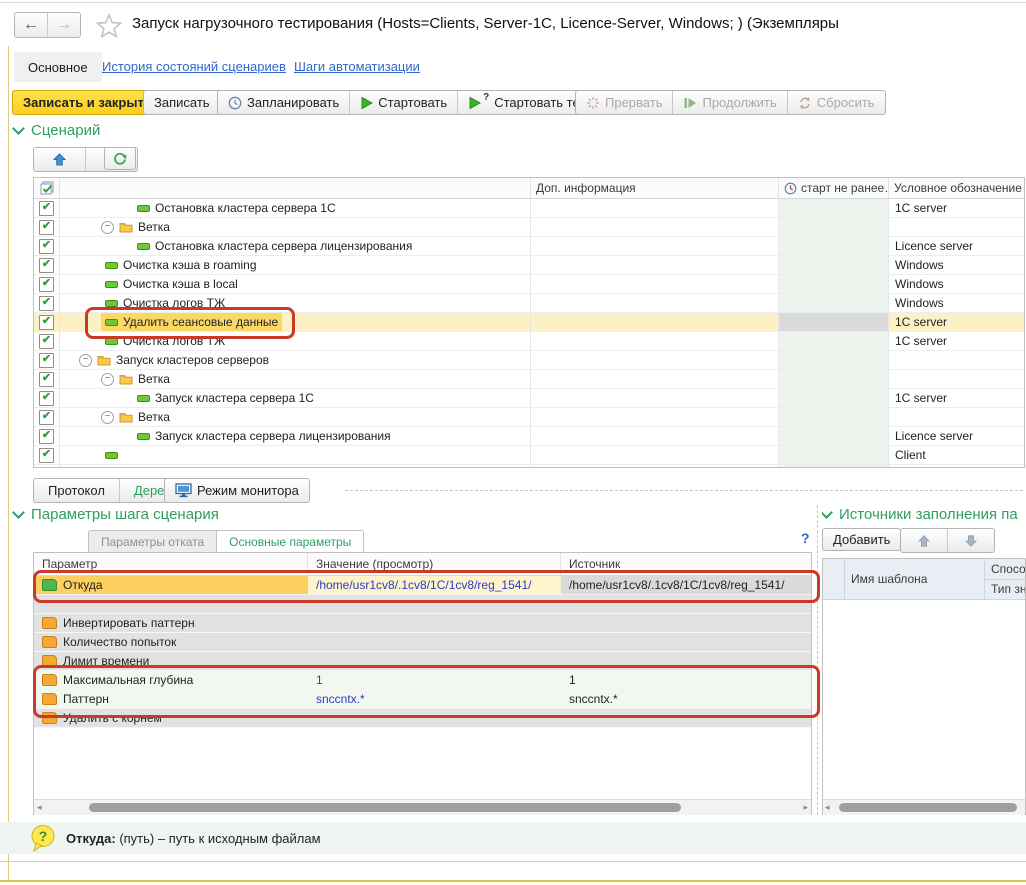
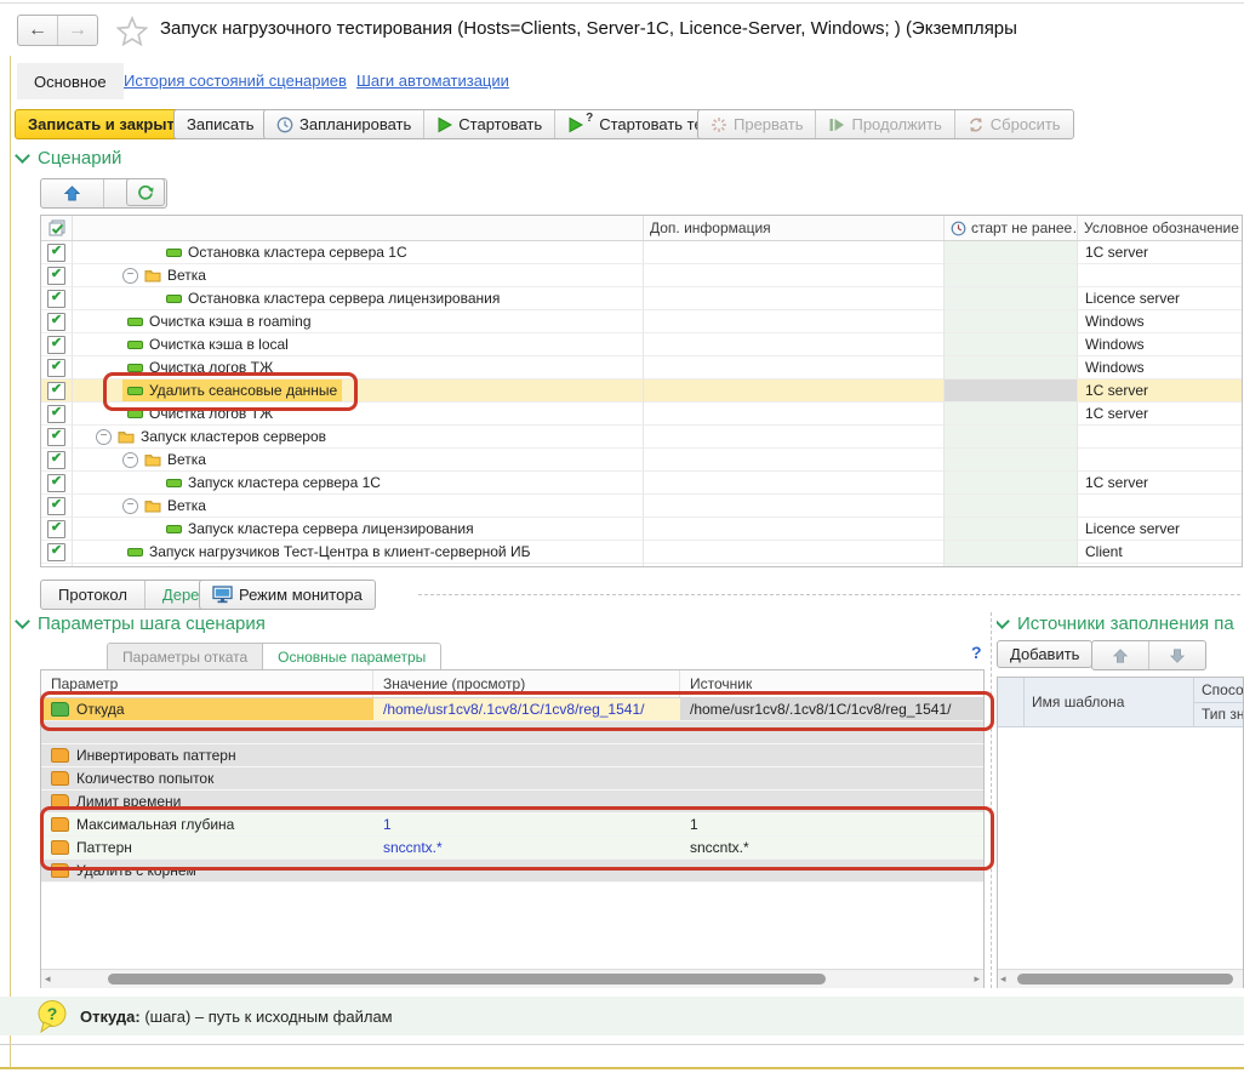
  ←
  →
  Запуск нагрузочного тестирования (Hosts=Clients, Server-1C, Licence-Server, Windows; ) (Экземпляры
  Основное
  История состояний сценариев
  Шаги автоматизации
  Записать и закрыт
  Записать
  Запланировать
  Стартовать
  ?
  Стартовать т
  Прервать
  Продолжить
  Сбросить
  Сценарий
  Доп. информация
  старт не ранее
  Условное обозначение
  ✔
  Остановка кластера сервера 1С
  1C server
  ✔
  −
  Ветка
  ✔
  Остановка кластера сервера лицензирования
  Licence server
  ✔
  Очистка кэша в roaming
  Windows
  ✔
  Очистка кэша в local
  Windows
  ✔
  Очистка логов ТЖ
  Windows
  ✔
  Удалить сеансовые данные
  1C server
  ✔
  Очистка логов ТЖ
  1C server
  ✔
  −
  Запуск кластеров серверов
  ✔
  −
  Ветка
  ✔
  Запуск кластера сервера 1С
  1C server
  ✔
  −
  Ветка
  ✔
  Запуск кластера сервера лицензирования
  Licence server
  ✔
+ Запуск нагрузчиков Тест-Центра в клиент-серверной ИБ
  Client
  Протокол
  Режим монитора
  Параметры шага сценария
  Параметры отката
  Основные параметры
  ?
  Параметр
  Значение (просмотр)
  Источник
  Откуда
  /home/usr1cv8/.1cv8/1C/1cv8/reg_1541/
  /home/usr1cv8/.1cv8/1C/1cv8/reg_1541/
  Инвертировать паттерн
  Количество попыток
  Лимит времени
  Максимальная глубина
  1
  1
  Паттерн
  snccntx.*
  snccntx.*
  Удалить с корнем
  ◂
  ▸
  Источники заполнения па
  Добавить
  Имя шаблона
  Спосо
  Тип зн
  ◂
- Откуда: (путь) – путь к исходным файлам
+ Откуда: (шага) – путь к исходным файлам
  ?
